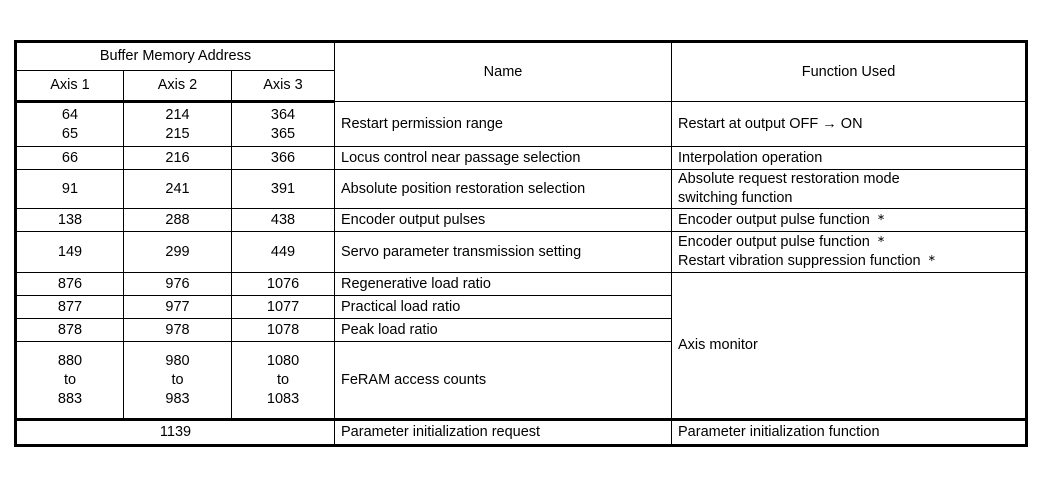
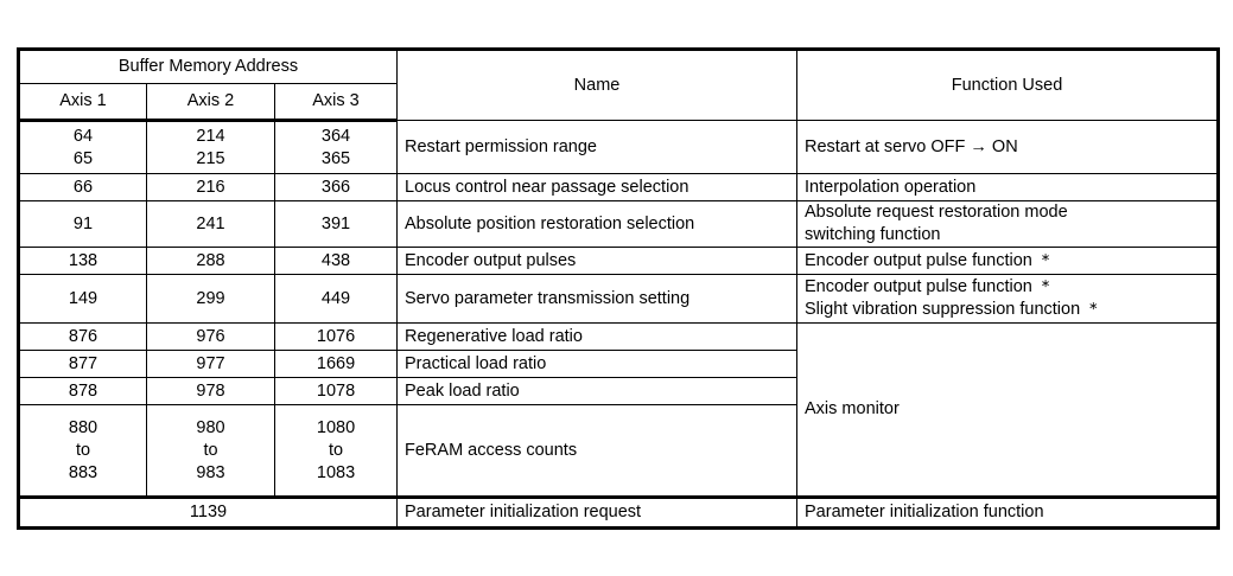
  Buffer Memory Address	Name	Function Used
  Axis 1	Axis 2	Axis 3
- 64 65	214 215	364 365	Restart permission range	Restart at output OFF → ON
+ 64 65	214 215	364 365	Restart permission range	Restart at servo OFF → ON
  66	216	366	Locus control near passage selection	Interpolation operation
  91	241	391	Absolute position restoration selection	Absolute request restoration mode switching function
  138	288	438	Encoder output pulses	Encoder output pulse function ＊
- 149	299	449	Servo parameter transmission setting	Encoder output pulse function ＊ Restart vibration suppression function ＊
+ 149	299	449	Servo parameter transmission setting	Encoder output pulse function ＊ Slight vibration suppression function ＊
  876	976	1076	Regenerative load ratio	Axis monitor
- 877	977	1077	Practical load ratio
+ 877	977	1669	Practical load ratio
  878	978	1078	Peak load ratio
  880 to 883	980 to 983	1080 to 1083	FeRAM access counts
  1139	Parameter initialization request	Parameter initialization function
